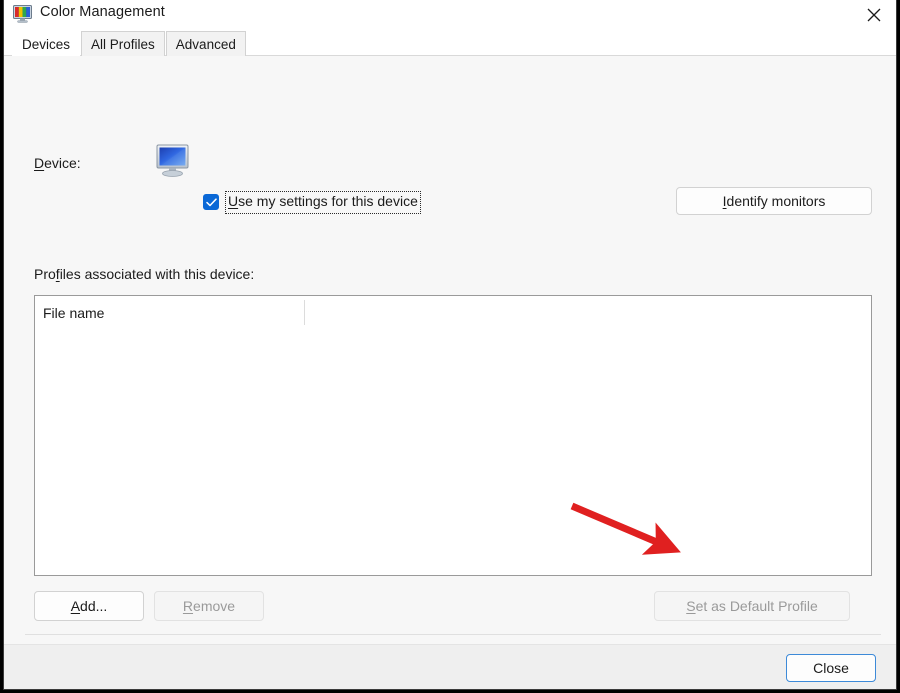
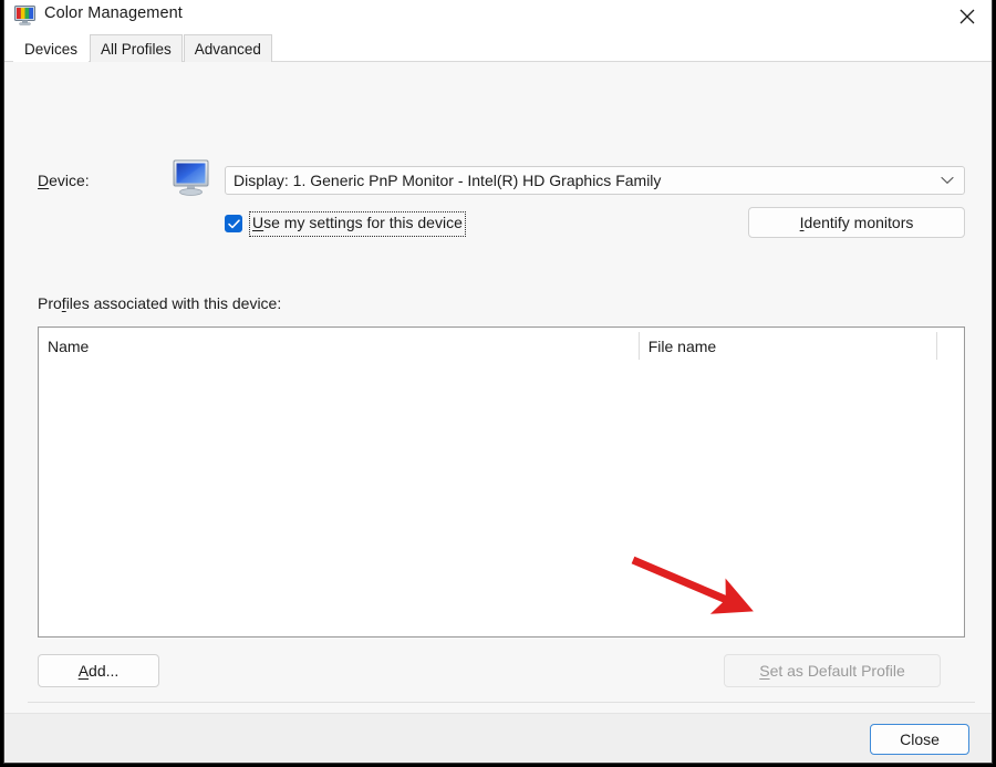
  Color Management
  Devices
  All Profiles
  Advanced
  Device:
+ Display: 1. Generic PnP Monitor - Intel(R) HD Graphics Family
  Use my settings for this device
  Identify monitors
  Profiles associated with this device:
+ Name
  File name
  Add...
- Remove
  Set as Default Profile
  Close
